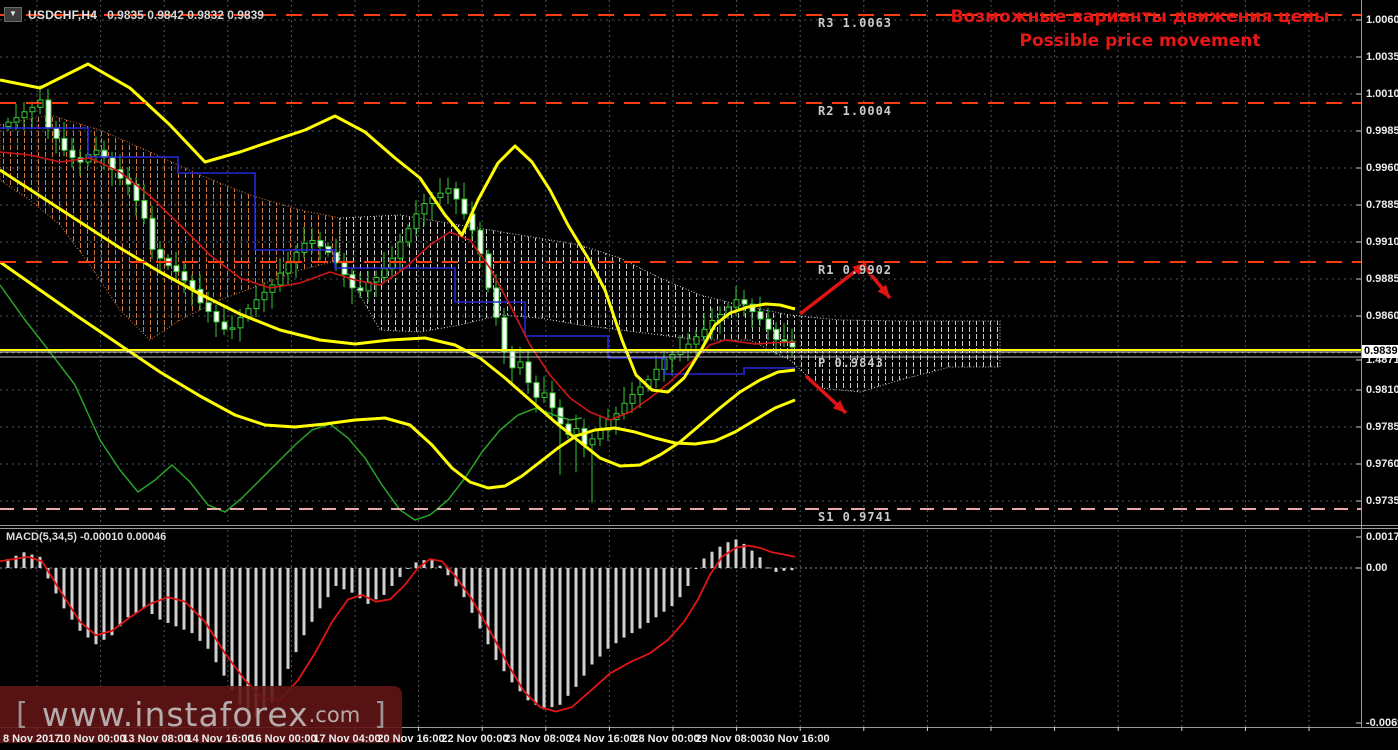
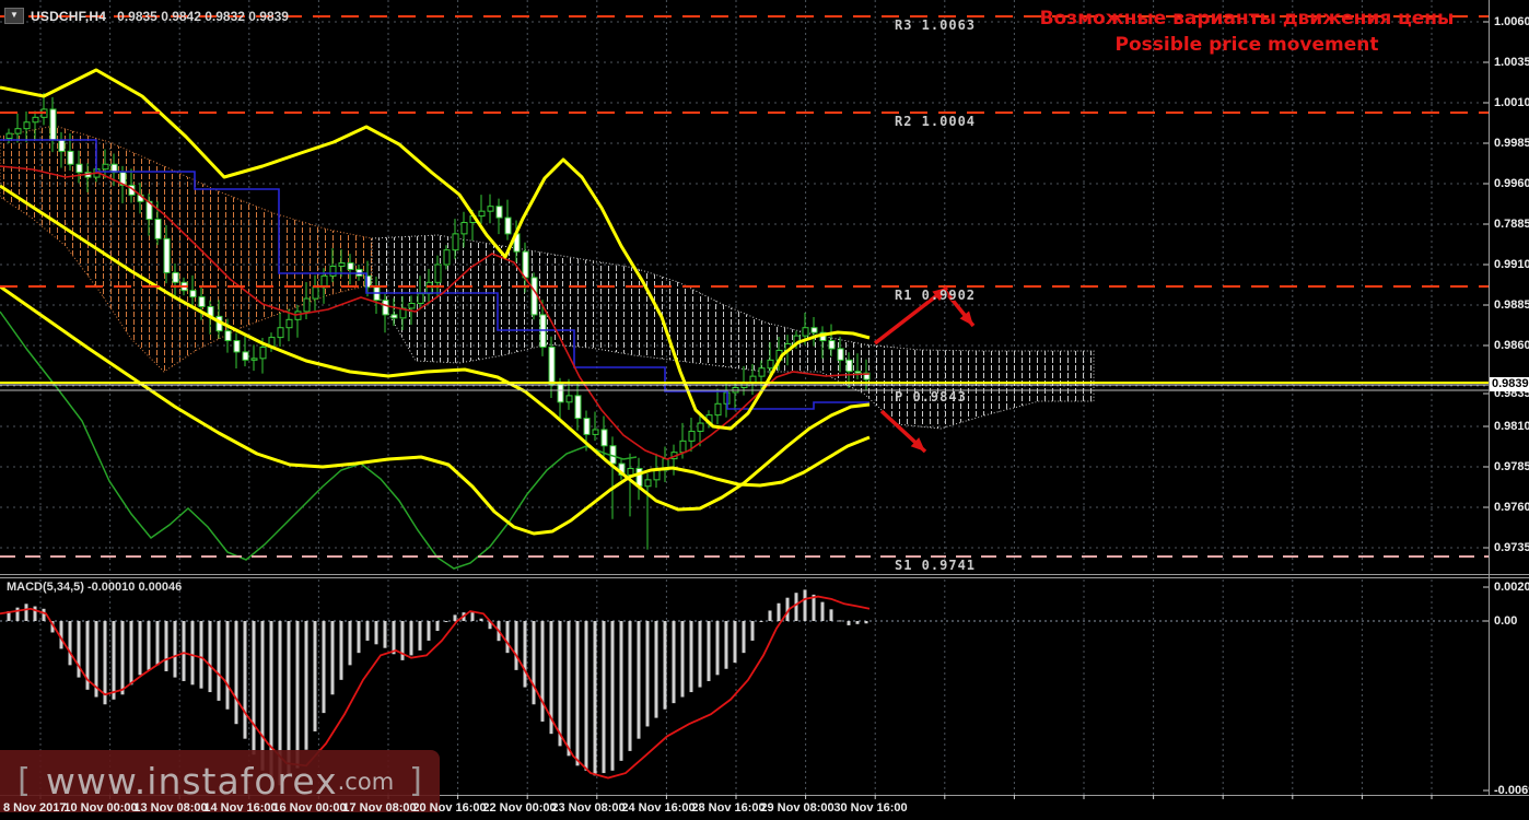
  ▼
  USDCHF,H4
  0.9835 0.9842 0.9832 0.9839
  Возможные варианты движения цены
  Possible price movement
  MACD(5,34,5) -0.00010 0.00046
  0.9839
  [
  www.instaforex
  .com
  ]
  1.0060
  1.0035
  1.0010
  0.9985
  0.9960
  0.7885
  0.9910
  0.9885
  0.9860
- 1.4871
+ 0.9835
  0.9810
  0.9785
  0.9760
  0.9735
- 0.0017
+ 0.0020
  0.00
  -0.006
  8 Nov 2017
  10 Nov 00:00
  13 Nov 08:00
  14 Nov 16:00
  16 Nov 00:00
- 17 Nov 04:00
+ 17 Nov 08:00
  20 Nov 16:00
  22 Nov 00:00
  23 Nov 08:00
  24 Nov 16:00
- 28 Nov 00:00
+ 28 Nov 16:00
  29 Nov 08:00
  30 Nov 16:00
  R3 1.0063
  R2 1.0004
  R1 0.9902
  P 0.9843
  S1 0.9741
